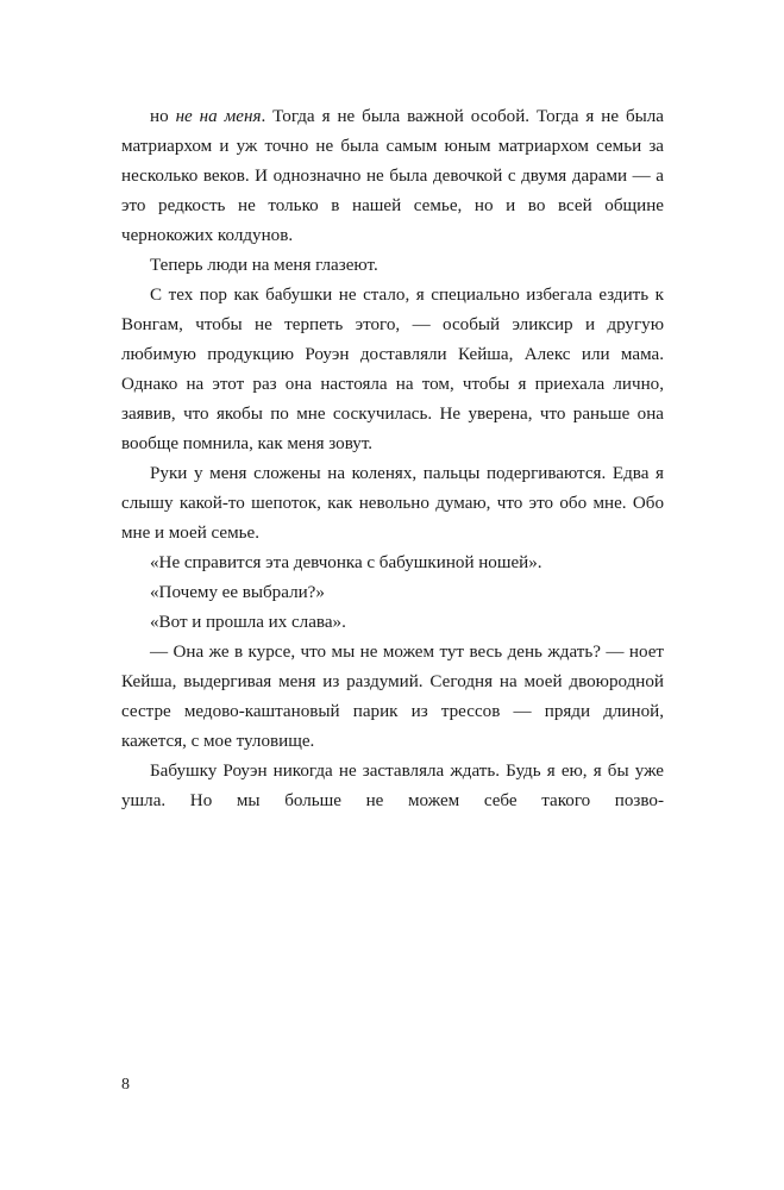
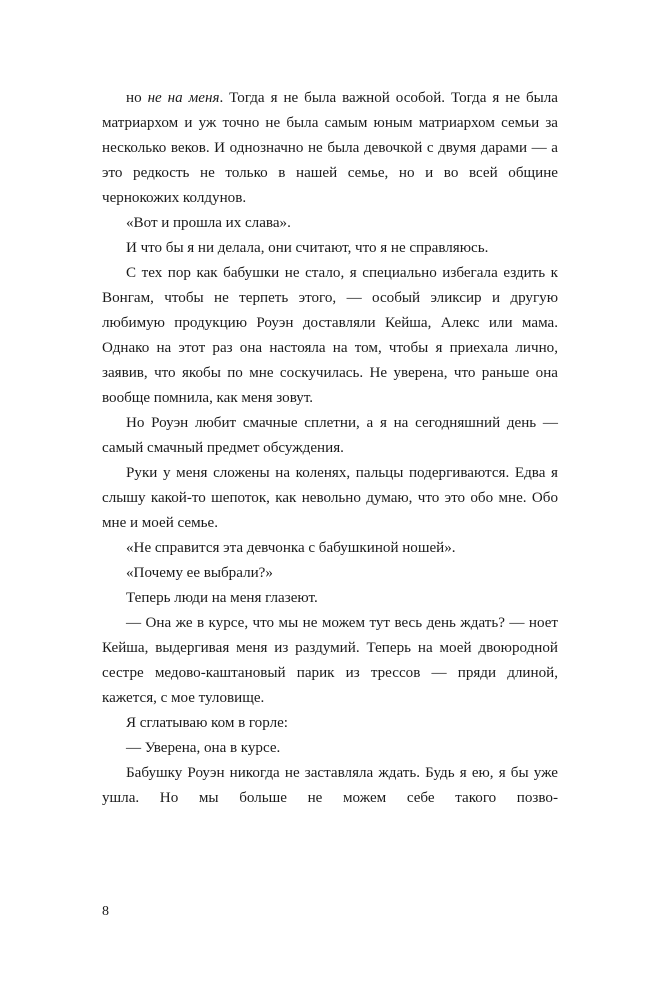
  но не на меня. Тогда я не была важной особой. Тогда я не была матриархом и уж точно не была самым юным матриархом семьи за несколько веков. И однозначно не была девочкой с двумя дарами — а это редкость не только в нашей семье, но и во всей общине чернокожих колдунов.
- Теперь люди на меня глазеют.
+ «Вот и прошла их слава».
+ И что бы я ни делала, они считают, что я не справляюсь.
  С тех пор как бабушки не стало, я специально избегала ездить к Вонгам, чтобы не терпеть этого, — особый эликсир и другую любимую продукцию Роуэн доставляли Кейша, Алекс или мама. Однако на этот раз она настояла на том, чтобы я приехала лично, заявив, что якобы по мне соскучилась. Не уверена, что раньше она вообще помнила, как меня зовут.
+ Но Роуэн любит смачные сплетни, а я на сегодняшний день — самый смачный предмет обсуждения.
  Руки у меня сложены на коленях, пальцы подергиваются. Едва я слышу какой-то шепоток, как невольно думаю, что это обо мне. Обо мне и моей семье.
  «Не справится эта девчонка с бабушкиной ношей».
  «Почему ее выбрали?»
- «Вот и прошла их слава».
+ Теперь люди на меня глазеют.
- — Она же в курсе, что мы не можем тут весь день ждать? — ноет Кейша, выдергивая меня из раздумий. Сегодня на моей двоюродной сестре медово-каштановый парик из трессов — пряди длиной, кажется, с мое туловище.
+ — Она же в курсе, что мы не можем тут весь день ждать? — ноет Кейша, выдергивая меня из раздумий. Теперь на моей двоюродной сестре медово-каштановый парик из трессов — пряди длиной, кажется, с мое туловище.
+ Я сглатываю ком в горле:
+ — Уверена, она в курсе.
  Бабушку Роуэн никогда не заставляла ждать. Будь я ею, я бы уже ушла. Но мы больше не можем себе такого позво-
  8
